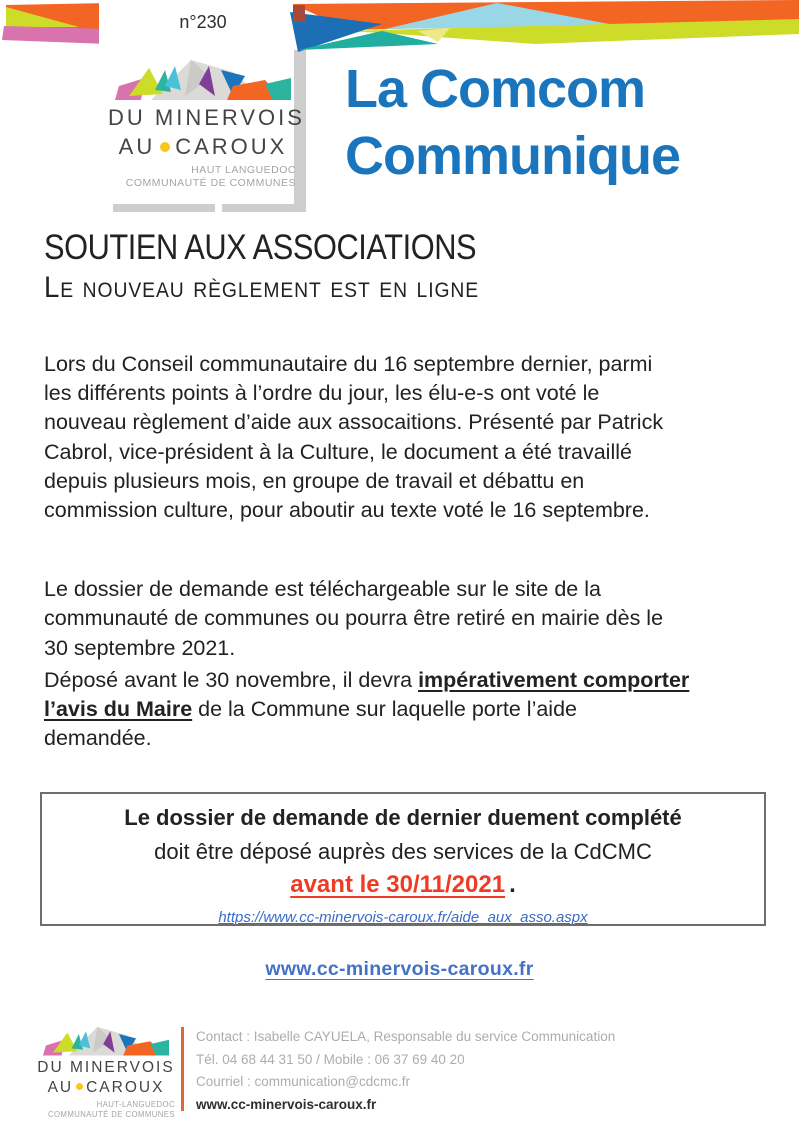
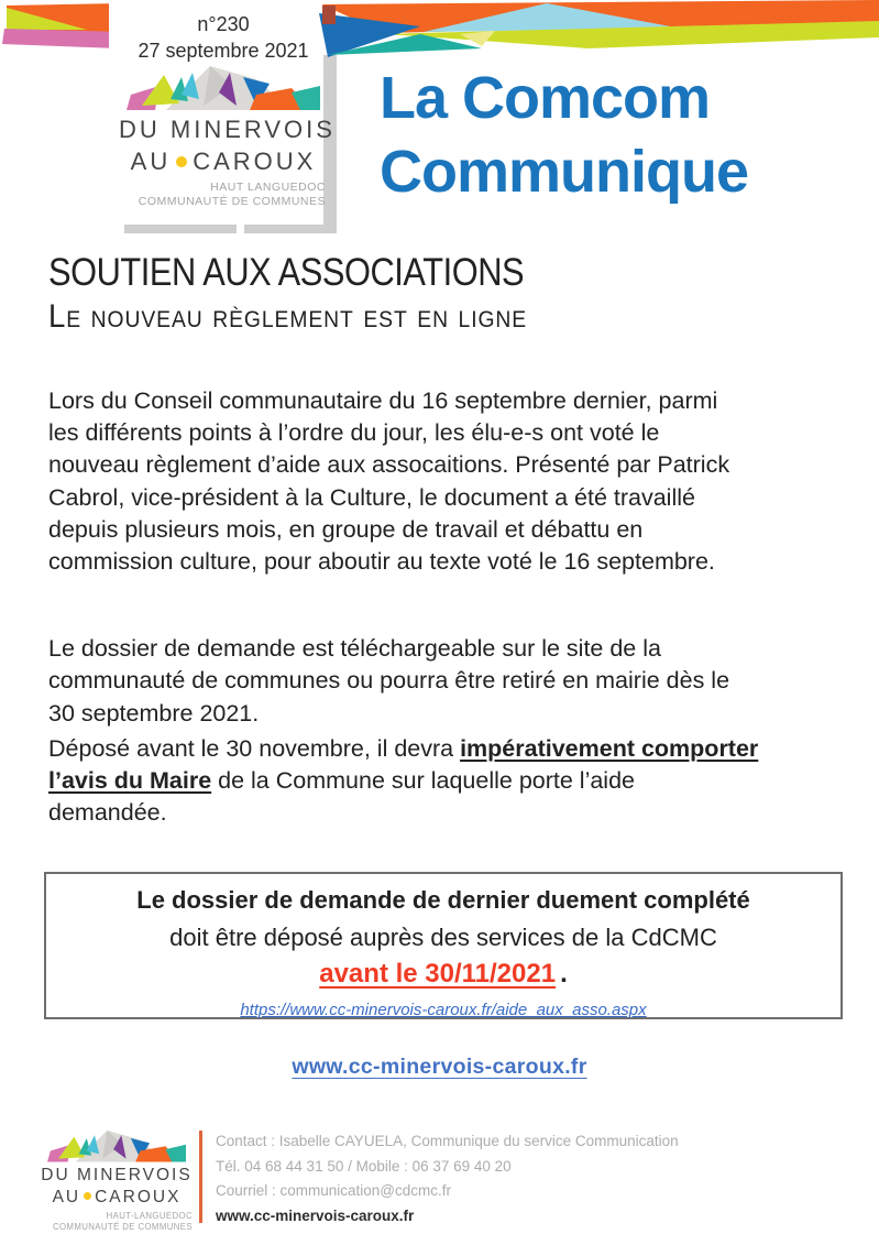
  n°230
+ 27 septembre 2021
  DU MINERVOIS
  AU CAROUX
  HAUT LANGUEDOC
  COMMUNAUTÉ DE COMMUNES
  La Comcom
  Communique
  SOUTIEN AUX ASSOCIATIONS
  Le nouveau règlement est en ligne
  Lors du Conseil communautaire du 16 septembre dernier, parmi
  les différents points à l’ordre du jour, les élu-e-s ont voté le
  nouveau règlement d’aide aux assocaitions. Présenté par Patrick
  Cabrol, vice-président à la Culture, le document a été travaillé
  depuis plusieurs mois, en groupe de travail et débattu en
  commission culture, pour aboutir au texte voté le 16 septembre.
  Le dossier de demande est téléchargeable sur le site de la
  communauté de communes ou pourra être retiré en mairie dès le
  30 septembre 2021.
  Déposé avant le 30 novembre, il devra impérativement comporter
  l’avis du Maire de la Commune sur laquelle porte l’aide
  demandée.
  Le dossier de demande de dernier duement complété
  doit être déposé auprès des services de la CdCMC
  avant le 30/11/2021 .
  https://www.cc-minervois-caroux.fr/aide_aux_asso.aspx
  www.cc-minervois-caroux.fr
  DU MINERVOIS
  AU CAROUX
  HAUT-LANGUEDOC
  COMMUNAUTÉ DE COMMUNES
- Contact : Isabelle CAYUELA, Responsable du service Communication
+ Contact : Isabelle CAYUELA, Communique du service Communication
  Tél. 04 68 44 31 50 / Mobile : 06 37 69 40 20
  Courriel : communication@cdcmc.fr
  www.cc-minervois-caroux.fr
